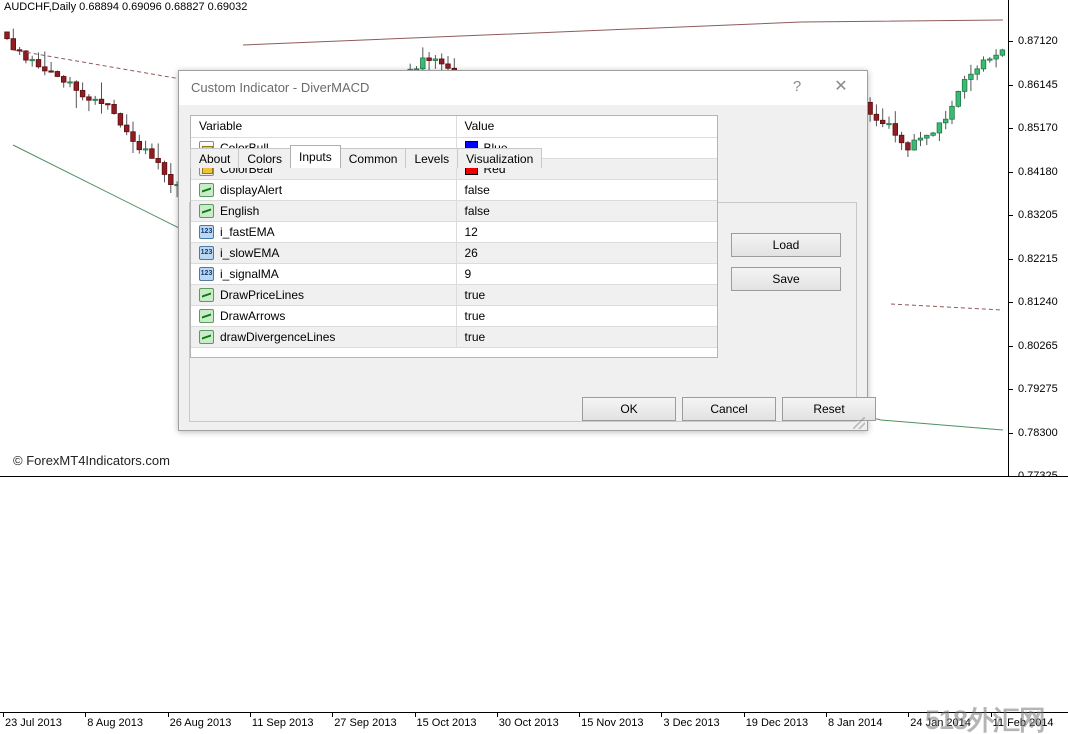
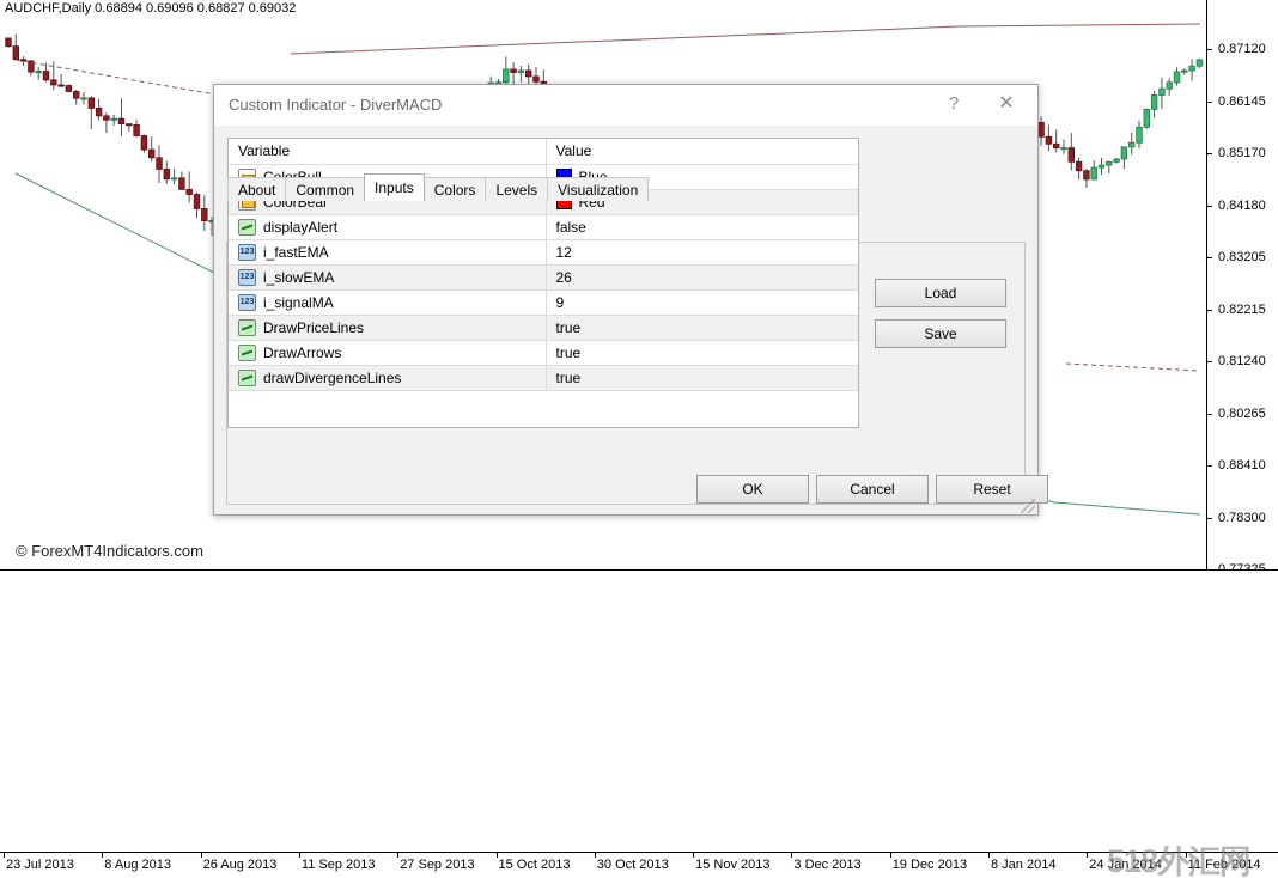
  AUDCHF,Daily 0.68894 0.69096 0.68827 0.69032
  © ForexMT4Indicators.com
  0.87120
  0.86145
  0.85170
  0.84180
  0.83205
  0.82215
  0.81240
  0.80265
- 0.79275
+ 0.88410
  0.78300
  23 Jul 2013
  8 Aug 2013
  26 Aug 2013
  11 Sep 2013
  27 Sep 2013
  15 Oct 2013
  30 Oct 2013
  15 Nov 2013
  3 Dec 2013
  19 Dec 2013
  8 Jan 2014
  24 Jan 2014
  11 Feb 2014
  518外汇网
  Custom Indicator - DiverMACD
  ?
  ✕
  About
- Colors
+ Common
  Inputs
- Common
+ Colors
  Levels
  Visualization
  Variable	Value
  ColorBear	Red
  displayAlert	false
- English	false
  i_fastEMA	12
  i_slowEMA	26
  i_signalMA	9
  DrawPriceLines	true
  DrawArrows	true
  drawDivergenceLines	true
  Load
  Save
  OK
  Cancel
  Reset
